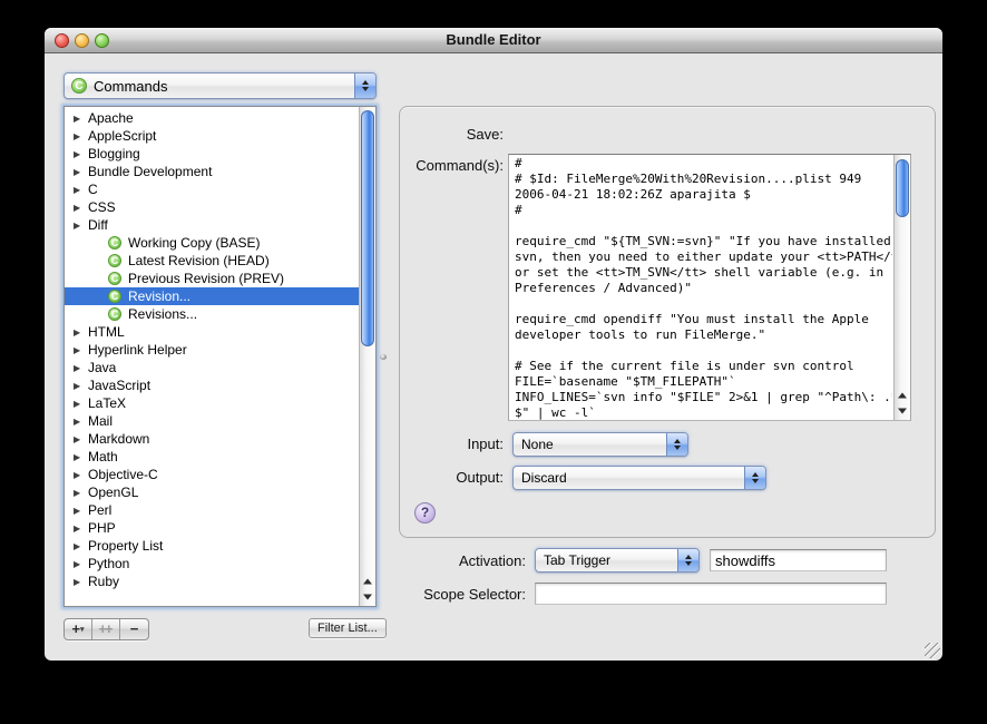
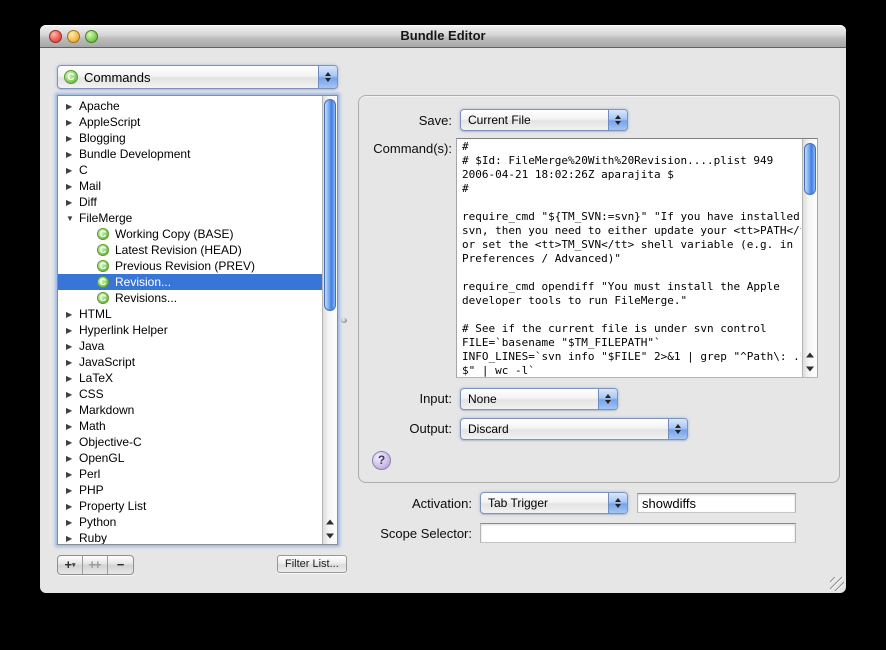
  Bundle Editor
  C
  Commands
  ▶
  Apache
  ▶
  AppleScript
  ▶
  Blogging
  ▶
  Bundle Development
  ▶
  C
  ▶
- CSS
+ Mail
  ▶
  Diff
+ ▼
+ FileMerge
  C
  Working Copy (BASE)
  C
  Latest Revision (HEAD)
  C
  Previous Revision (PREV)
  C
  Revision...
  C
  Revisions...
  ▶
  HTML
  ▶
  Hyperlink Helper
  ▶
  Java
  ▶
  JavaScript
  ▶
  LaTeX
  ▶
- Mail
+ CSS
  ▶
  Markdown
  ▶
  Math
  ▶
  Objective-C
  ▶
  OpenGL
  ▶
  Perl
  ▶
  PHP
  ▶
  Property List
  ▶
  Python
  ▶
  Ruby
  ++
  −
  Filter List...
  Save:
+ Current File
  Command(s):
  #
  # $Id: FileMerge%20With%20Revision....plist 949
  2006-04-21 18:02:26Z aparajita $
  #
  require_cmd "${TM_SVN:=svn}" "If you have installed
  svn, then you need to either update your <tt>PATH</
  or set the <tt>TM_SVN</tt> shell variable (e.g. in
  Preferences / Advanced)"
  require_cmd opendiff "You must install the Apple
  developer tools to run FileMerge."
  # See if the current file is under svn control
  FILE=`basename "$TM_FILEPATH"`
  INFO_LINES=`svn info "$FILE" 2>&1 | grep "^Path\: .
  $" | wc -l`
  Input:
  None
  Output:
  Discard
  ?
  Activation:
  Tab Trigger
  showdiffs
  Scope Selector:
